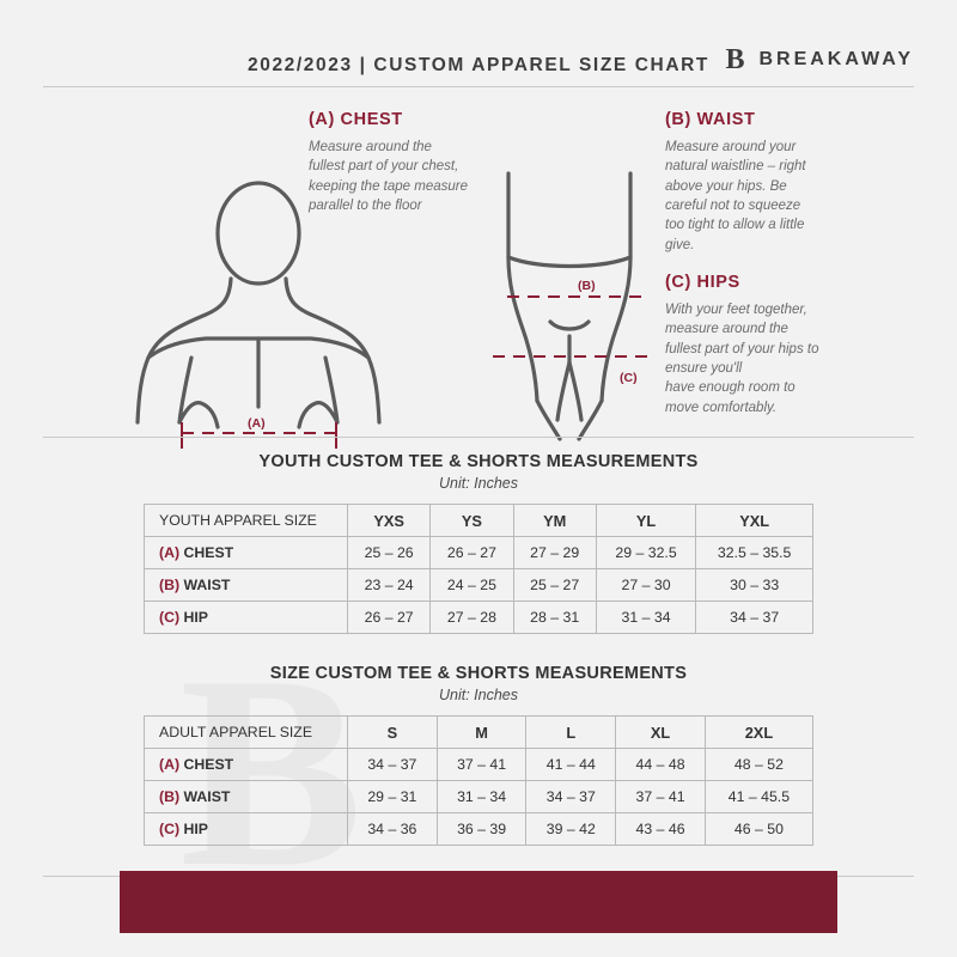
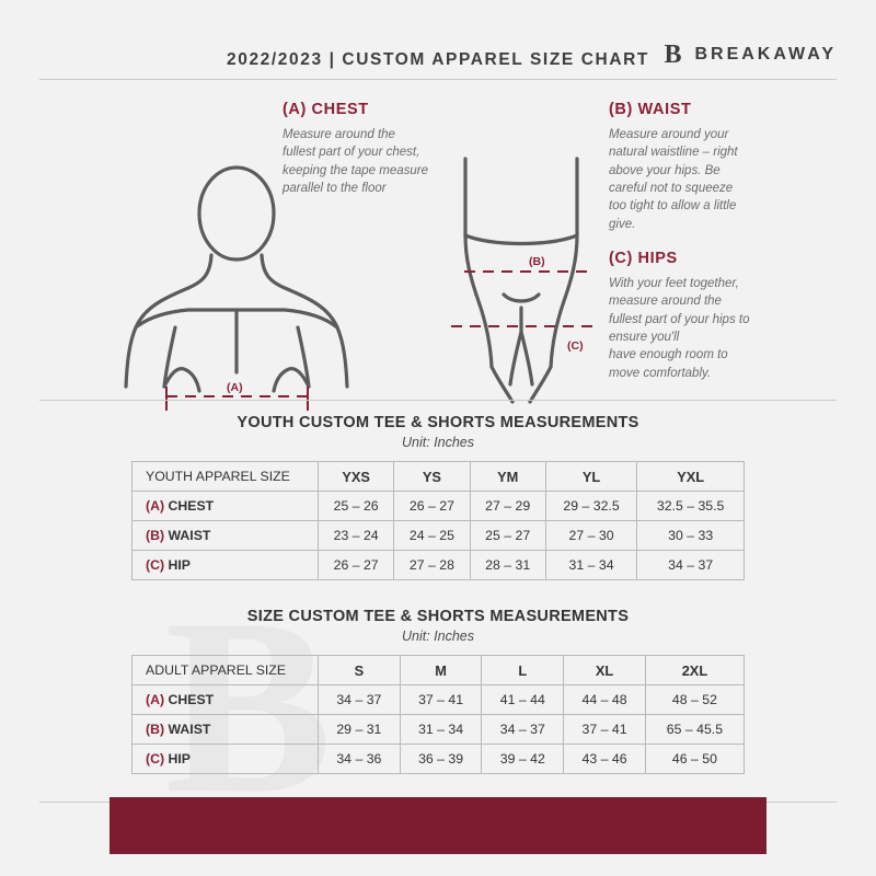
  B
  2022/2023 | CUSTOM APPAREL SIZE CHART
  B
  BREAKAWAY
  (A)
  (B)
  (C)
  (A) CHEST
  Measure around the fullest part of your chest, keeping the tape measure parallel to the floor
  (B) WAIST
  Measure around your natural waistline – right above your hips. Be careful not to squeeze too tight to allow a little give.
  (C) HIPS
  With your feet together, measure around the fullest part of your hips to ensure you'll
  have enough room to move comfortably.
  YOUTH CUSTOM TEE & SHORTS MEASUREMENTS
  Unit: Inches
  YOUTH APPAREL SIZE	YXS	YS	YM	YL	YXL
  (A) CHEST	25 – 26	26 – 27	27 – 29	29 – 32.5	32.5 – 35.5
  (B) WAIST	23 – 24	24 – 25	25 – 27	27 – 30	30 – 33
  (C) HIP	26 – 27	27 – 28	28 – 31	31 – 34	34 – 37
  SIZE CUSTOM TEE & SHORTS MEASUREMENTS
  Unit: Inches
  ADULT APPAREL SIZE	S	M	L	XL	2XL
  (A) CHEST	34 – 37	37 – 41	41 – 44	44 – 48	48 – 52
- (B) WAIST	29 – 31	31 – 34	34 – 37	37 – 41	41 – 45.5
+ (B) WAIST	29 – 31	31 – 34	34 – 37	37 – 41	65 – 45.5
  (C) HIP	34 – 36	36 – 39	39 – 42	43 – 46	46 – 50
